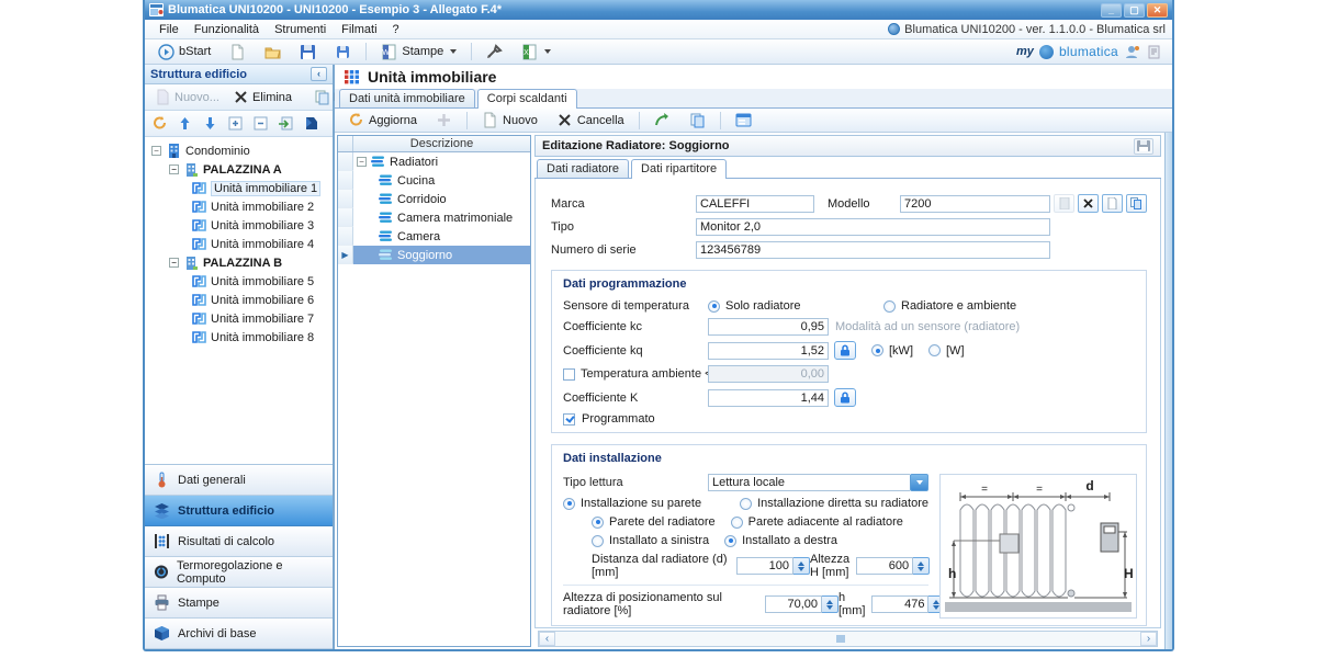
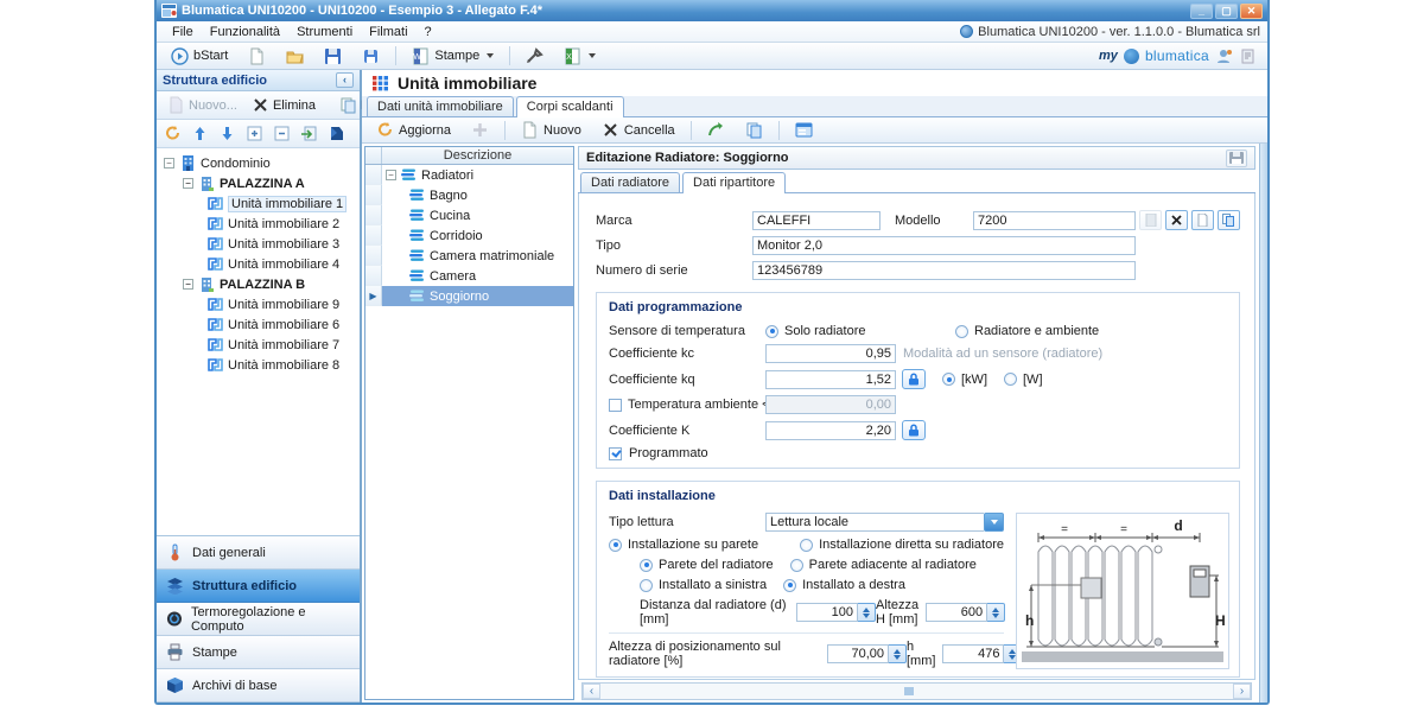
  Blumatica UNI10200 - UNI10200 - Esempio 3 - Allegato F.4*
  _
  ▢
  ✕
  File
  Funzionalità
  Strumenti
  Filmati
  ?
  Blumatica UNI10200 - ver. 1.1.0.0 - Blumatica srl
  bStart
  Stampe
  my
  blumatica
  Struttura edificio
  ‹
  Nuovo...
  Elimina
  −
  Condominio
  −
  PALAZZINA A
  Unità immobiliare 1
  Unità immobiliare 2
  Unità immobiliare 3
  Unità immobiliare 4
  −
  PALAZZINA B
- Unità immobiliare 5
+ Unità immobiliare 9
  Unità immobiliare 6
  Unità immobiliare 7
  Unità immobiliare 8
  Dati generali
  Struttura edificio
- Risultati di calcolo
  Termoregolazione e Computo
  Stampe
  Archivi di base
  Unità immobiliare
  Dati unità immobiliare
  Corpi scaldanti
  Aggiorna
  Nuovo
  Cancella
  Descrizione
  −
  Radiatori
+ Bagno
  Cucina
  Corridoio
  Camera matrimoniale
  Camera
  ▶
  Soggiorno
  Editazione Radiatore: Soggiorno
  Dati radiatore
  Dati ripartitore
  Marca
  CALEFFI
  Modello
  7200
  Tipo
  Monitor 2,0
  Numero di serie
  123456789
  Dati programmazione
  Sensore di temperatura
  Solo radiatore
  Radiatore e ambiente
  Coefficiente kc
  0,95
  Modalità ad un sensore (radiatore)
  Coefficiente kq
  1,52
  [kW]
  [W]
  Temperatura ambiente
  0,00
  Coefficiente K
- 1,44
+ 2,20
  Programmato
  Dati installazione
  Tipo lettura
  Lettura locale
  Installazione su parete
  Installazione diretta su radiatore
  Parete del radiatore
  Parete adiacente al radiatore
  Installato a sinistra
  Installato a destra
  Distanza dal radiatore (d) [mm]
  100
  Altezza H [mm]
  600
  Altezza di posizionamento sul radiatore [%]
  70,00
  h [mm]
  476
  =
  =
  d
  h
  H
  ‹
  ›
